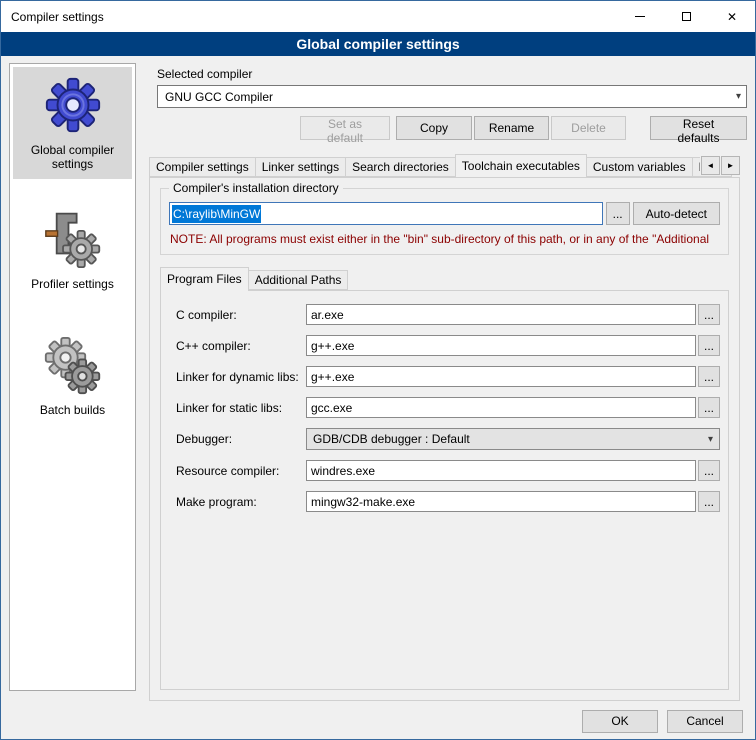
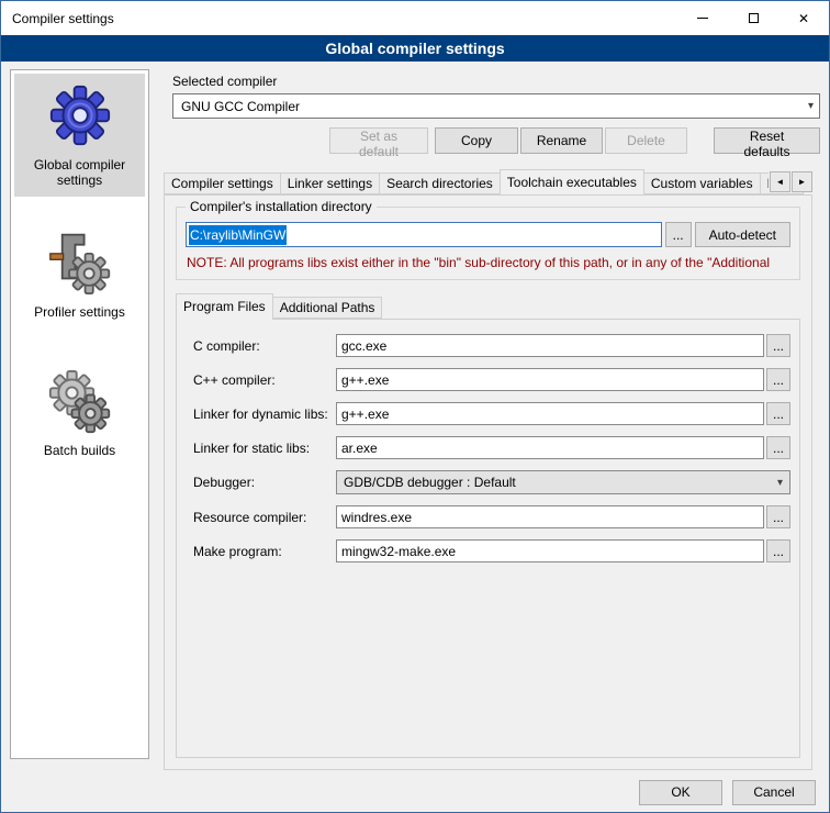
  Compiler settings
  ✕
  Global compiler settings
  Global compiler settings
  Profiler settings
  Batch builds
  Selected compiler
  GNU GCC Compiler
  ▾
  Set as default
  Copy
  Rename
  Delete
  Reset defaults
  Compiler settings
  Linker settings
  Search directories
  Toolchain executables
  Custom variables
  ◄
  ►
  Compiler's installation directory
  C:\raylib\MinGW
  ...
  Auto-detect
- NOTE: All programs must exist either in the "bin" sub-directory of this path, or in any of the "Additional
+ NOTE: All programs libs exist either in the "bin" sub-directory of this path, or in any of the "Additional
  Program Files
  Additional Paths
  C compiler:
- ar.exe
+ gcc.exe
  ...
  C++ compiler:
  g++.exe
  ...
  Linker for dynamic libs:
  g++.exe
  ...
  Linker for static libs:
- gcc.exe
+ ar.exe
  ...
  Debugger:
  GDB/CDB debugger : Default
  ▾
  Resource compiler:
  windres.exe
  ...
  Make program:
  mingw32-make.exe
  ...
  OK
  Cancel
